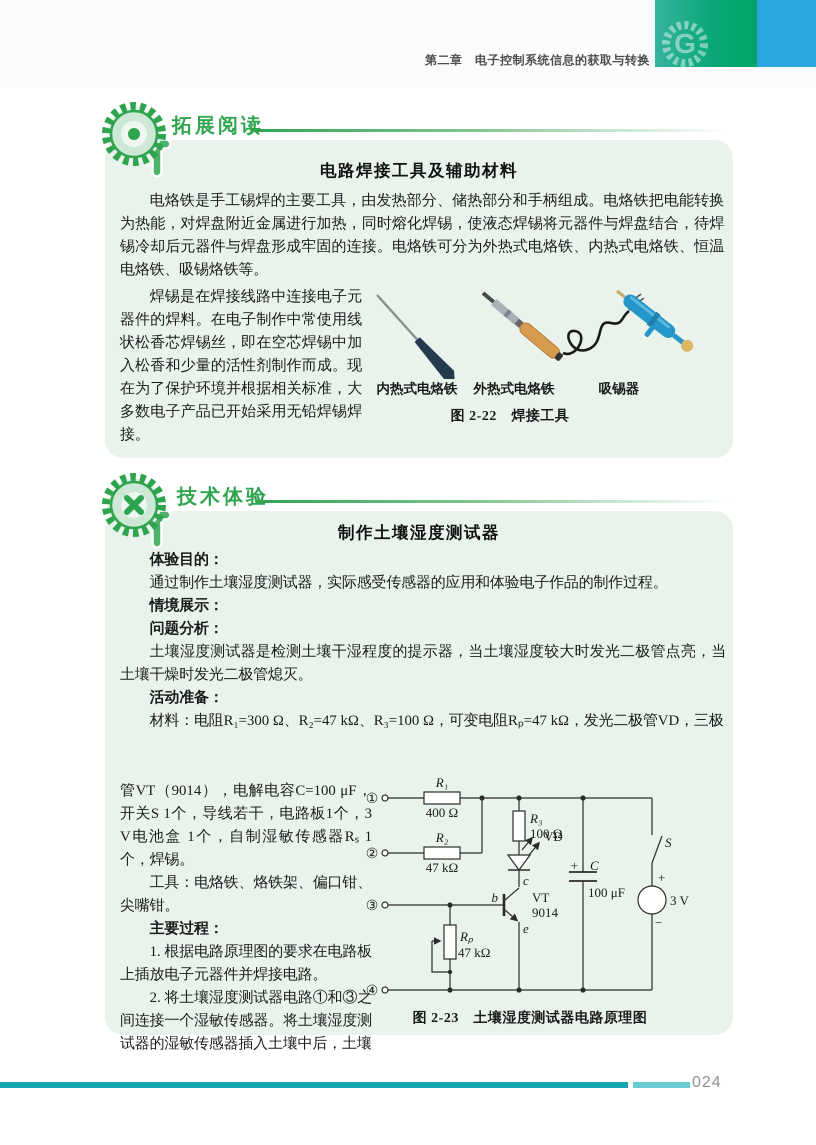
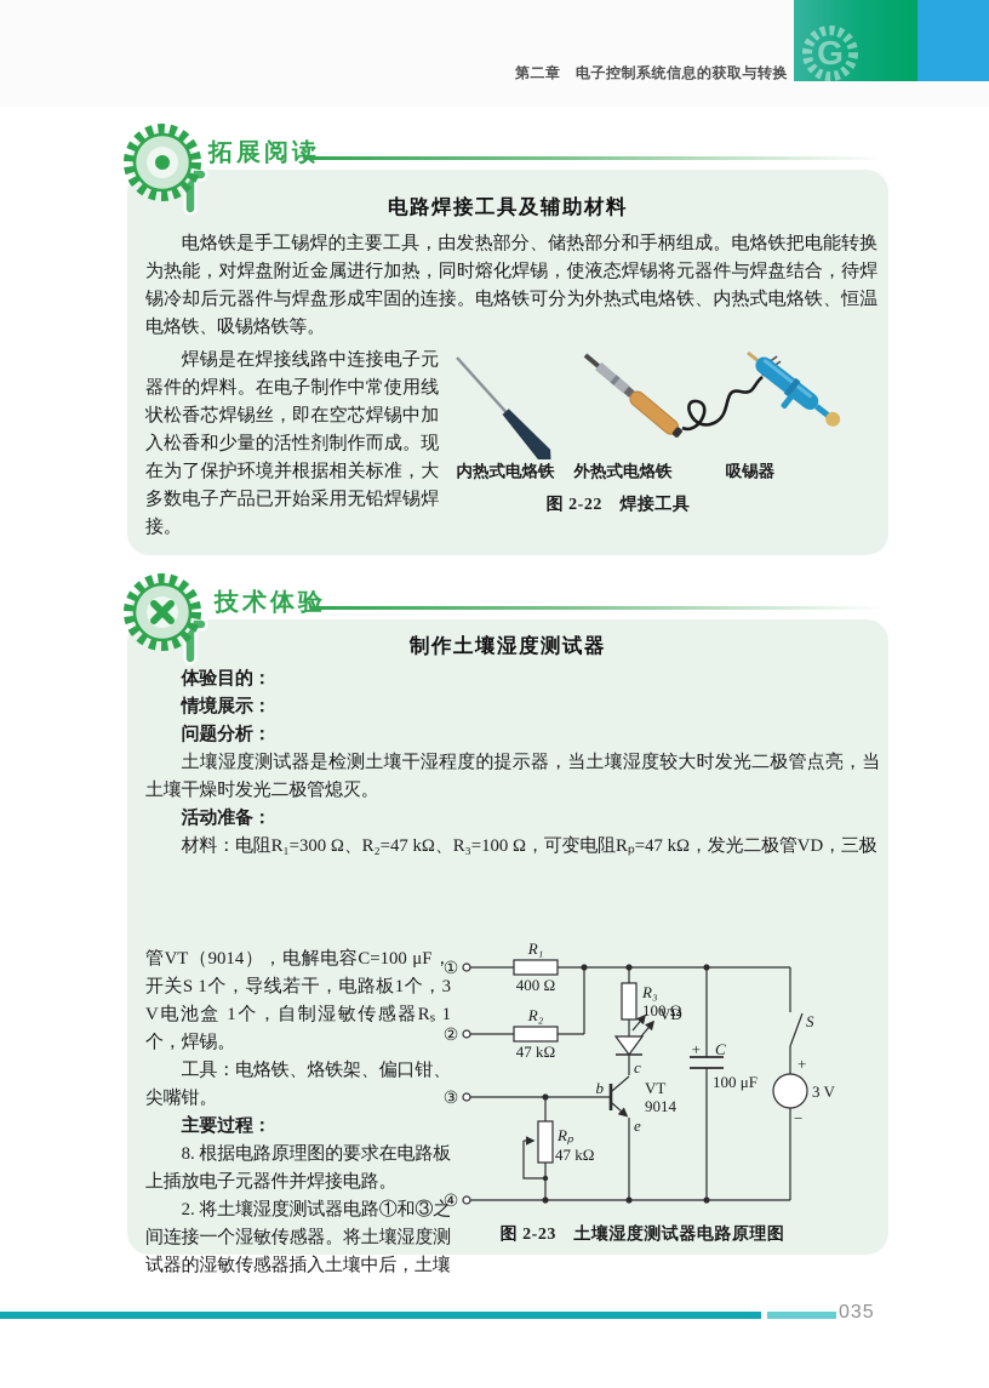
  G
  第二章 电子控制系统信息的获取与转换
  拓展阅读
  电路焊接工具及辅助材料
  电烙铁是手工锡焊的主要工具，由发热部分、储热部分和手柄组成。电烙铁把电能转换为热能，对焊盘附近金属进行加热，同时熔化焊锡，使液态焊锡将元器件与焊盘结合，待焊锡冷却后元器件与焊盘形成牢固的连接。电烙铁可分为外热式电烙铁、内热式电烙铁、恒温电烙铁、吸锡烙铁等。
  焊锡是在焊接线路中连接电子元器件的焊料。在电子制作中常使用线状松香芯焊锡丝，即在空芯焊锡中加入松香和少量的活性剂制作而成。现在为了保护环境并根据相关标准，大多数电子产品已开始采用无铅焊锡焊接。
  内热式电烙铁
  外热式电烙铁
  吸锡器
  图 2-22 焊接工具
  技术体验
  制作土壤湿度测试器
  体验目的：
- 通过制作土壤湿度测试器，实际感受传感器的应用和体验电子作品的制作过程。
  情境展示：
  问题分析：
  土壤湿度测试器是检测土壤干湿程度的提示器，当土壤湿度较大时发光二极管点亮，当土壤干燥时发光二极管熄灭。
  活动准备：
  材料：电阻R₁=300 Ω、R₂=47 kΩ、R₃=100 Ω，可变电阻Rₚ=47 kΩ，发光二极管VD，三极
  管VT（9014），电解电容C=100 μF，开关S 1个，导线若干，电路板1个，3 V电池盒 1个，自制湿敏传感器Rₛ 1个，焊锡。
  工具：电烙铁、烙铁架、偏口钳、尖嘴钳。
  主要过程：
- 1. 根据电路原理图的要求在电路板上插放电子元器件并焊接电路。
+ 8. 根据电路原理图的要求在电路板上插放电子元器件并焊接电路。
  2. 将土壤湿度测试器电路①和③之间连接一个湿敏传感器。将土壤湿度测试器的湿敏传感器插入土壤中后，土壤
  ①
  ②
  ③
  ④
  R₁
  400 Ω
  R₂
  47 kΩ
  R₃
  100 Ω
  VD
  b
  c
  e
  VT
  9014
  Rₚ
  47 kΩ
  +
  C
  100 μF
  S
  +
  3 V
  −
  图 2-23 土壤湿度测试器电路原理图
- 024
+ 035
